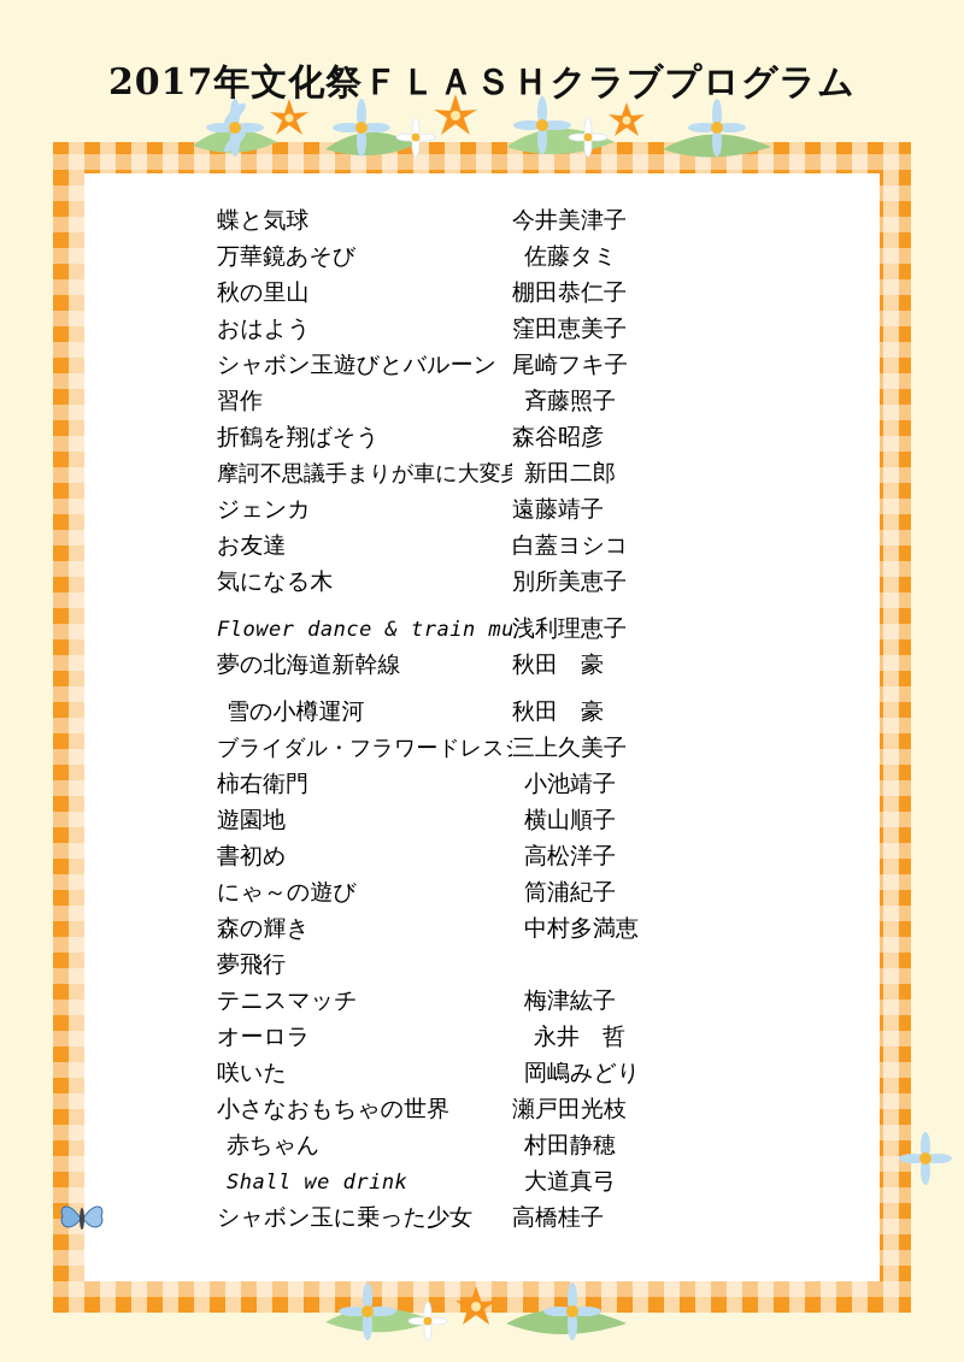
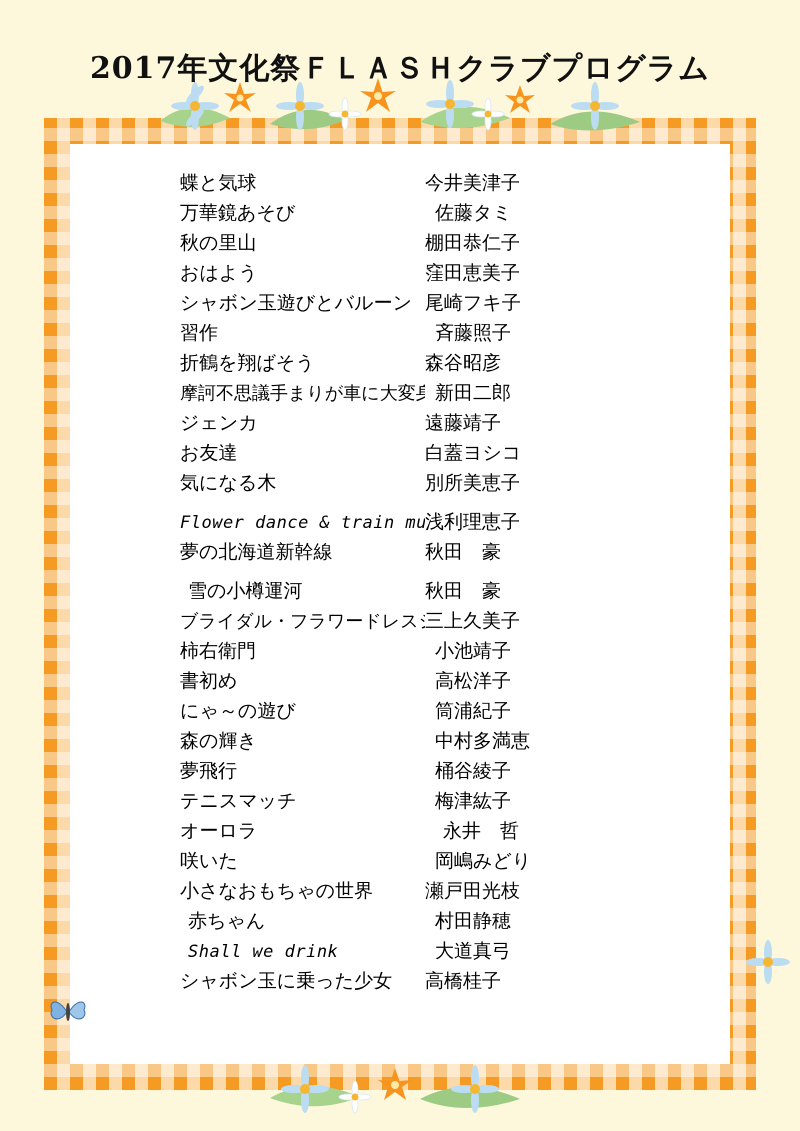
  2017年文化祭ＦＬＡＳＨクラブプログラム
  蝶と気球
  今井美津子
  万華鏡あそび
  佐藤タミ
  秋の里山
  棚田恭仁子
  おはよう
  窪田恵美子
  シャボン玉遊びとバルーン
  尾崎フキ子
  習作
  斉藤照子
  折鶴を翔ばそう
  森谷昭彦
  摩訶不思議手まりが車に大変身
  新田二郎
  ジェンカ
  遠藤靖子
  お友達
  白蓋ヨシコ
  気になる木
  別所美恵子
  Flower dance & train mu
  浅利理恵子
  夢の北海道新幹線
  秋田 豪
  雪の小樽運河
  秋田 豪
  ブライダル・フラワードレス
  三上久美子
  柿右衛門
  小池靖子
- 遊園地
- 横山順子
  書初め
  高松洋子
  にゃ～の遊び
  筒浦紀子
  森の輝き
  中村多満恵
  夢飛行
+ 桶谷綾子
  テニスマッチ
  梅津紘子
  オーロラ
  永井 哲
  咲いた
  岡嶋みどり
  小さなおもちゃの世界
  瀬戸田光枝
  赤ちゃん
  村田静穂
  Shall we drink
  大道真弓
  シャボン玉に乗った少女
  高橋桂子
